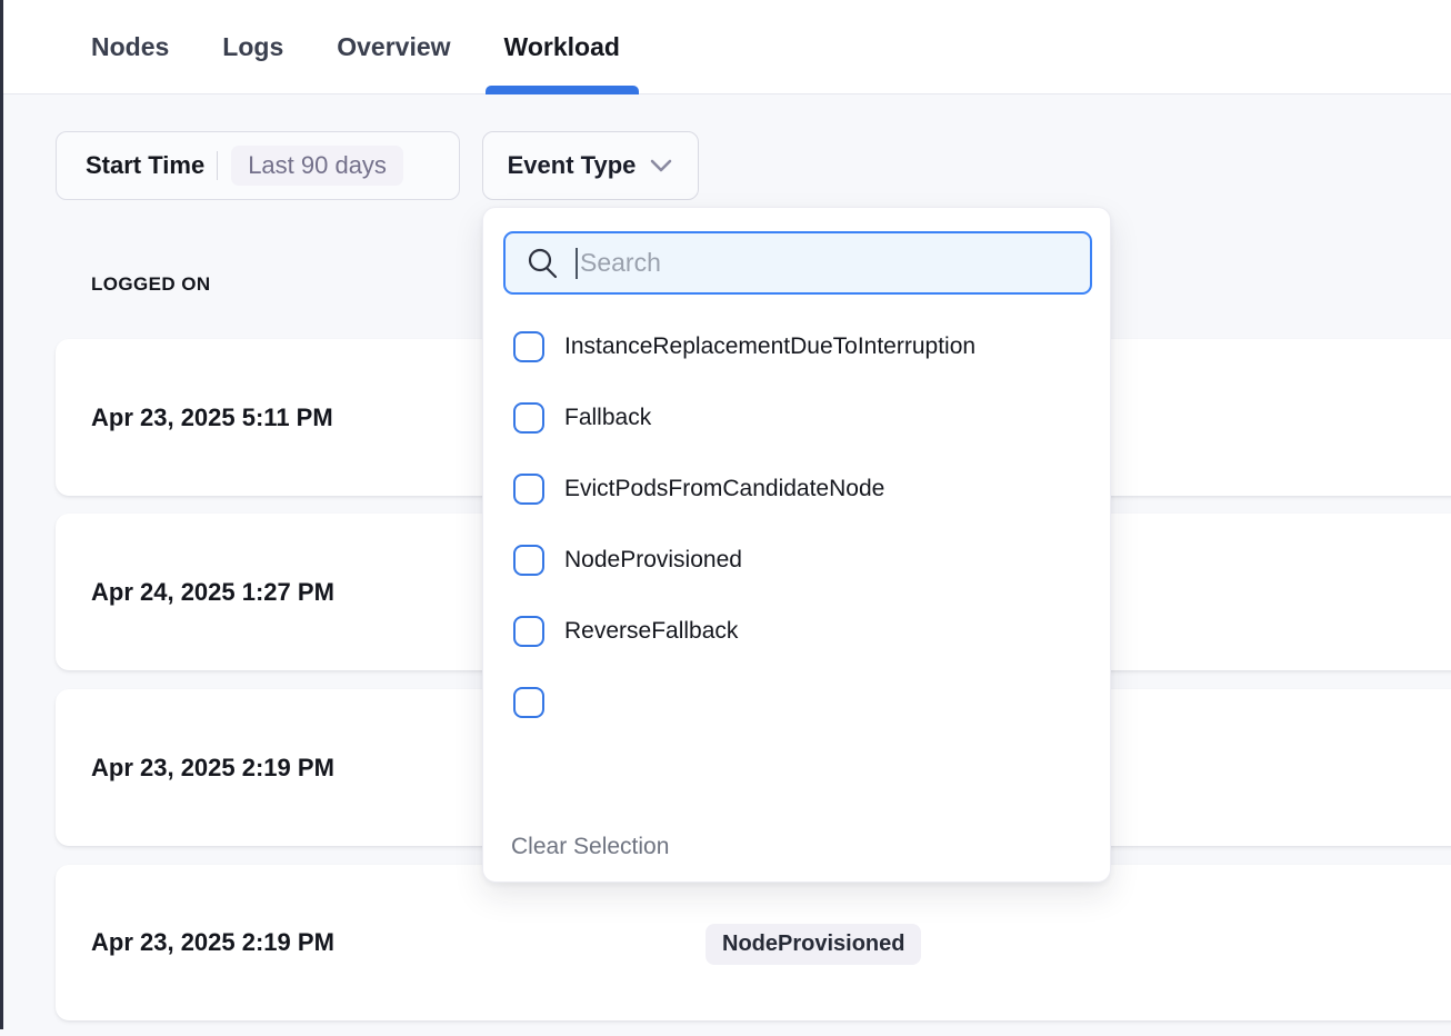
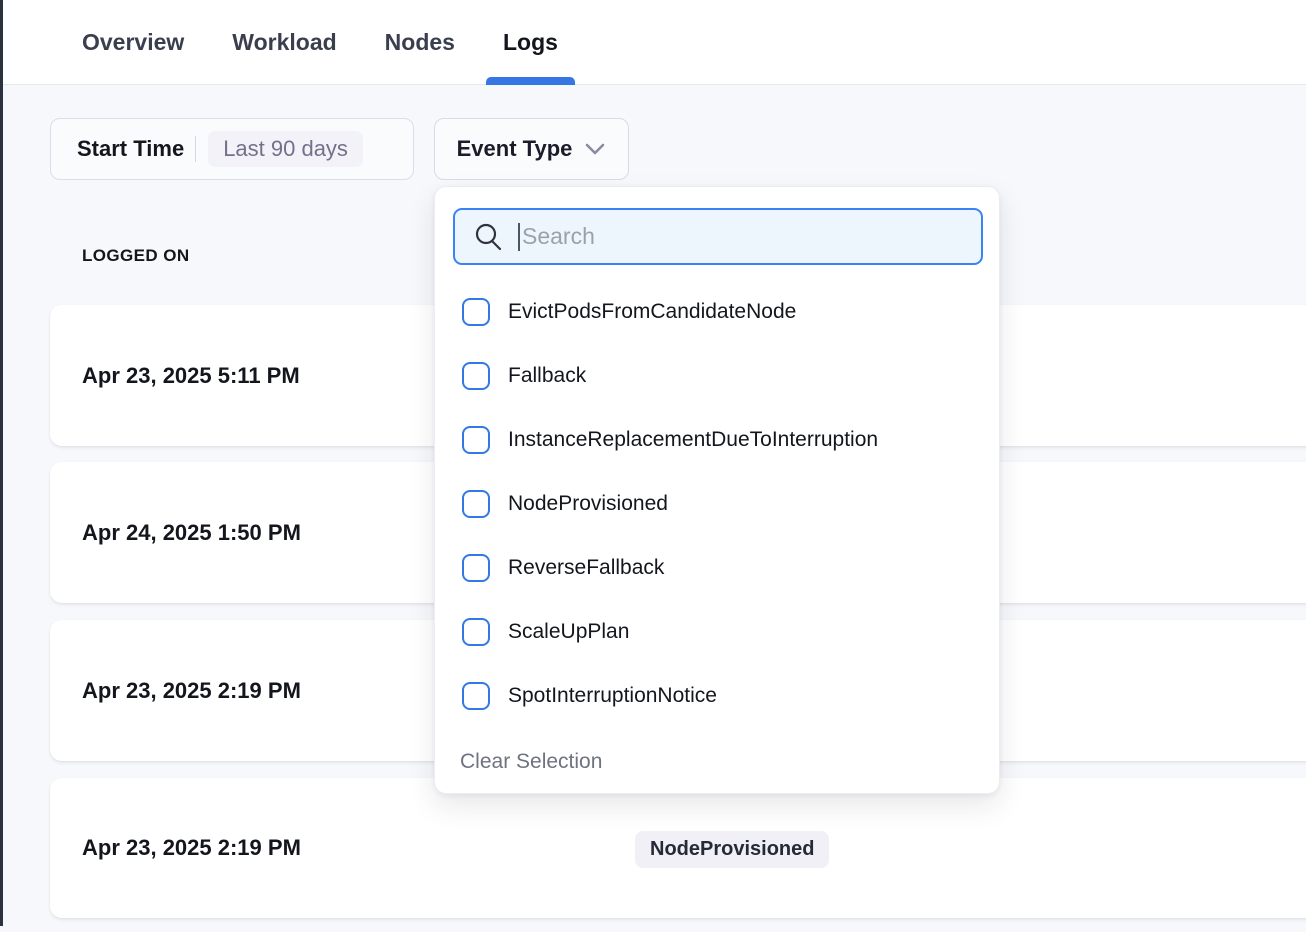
- Nodes
+ Overview
- Logs
+ Workload
- Overview
+ Nodes
- Workload
+ Logs
  Start Time
  Last 90 days
  Event Type
  LOGGED ON
  Apr 23, 2025 5:11 PM
- Apr 24, 2025 1:27 PM
+ Apr 24, 2025 1:50 PM
  Apr 23, 2025 2:19 PM
  Apr 23, 2025 2:19 PM
  NodeProvisioned
  Search
- InstanceReplacementDueToInterruption
+ EvictPodsFromCandidateNode
  Fallback
- EvictPodsFromCandidateNode
+ InstanceReplacementDueToInterruption
  NodeProvisioned
  ReverseFallback
+ ScaleUpPlan
+ SpotInterruptionNotice
  Clear Selection
